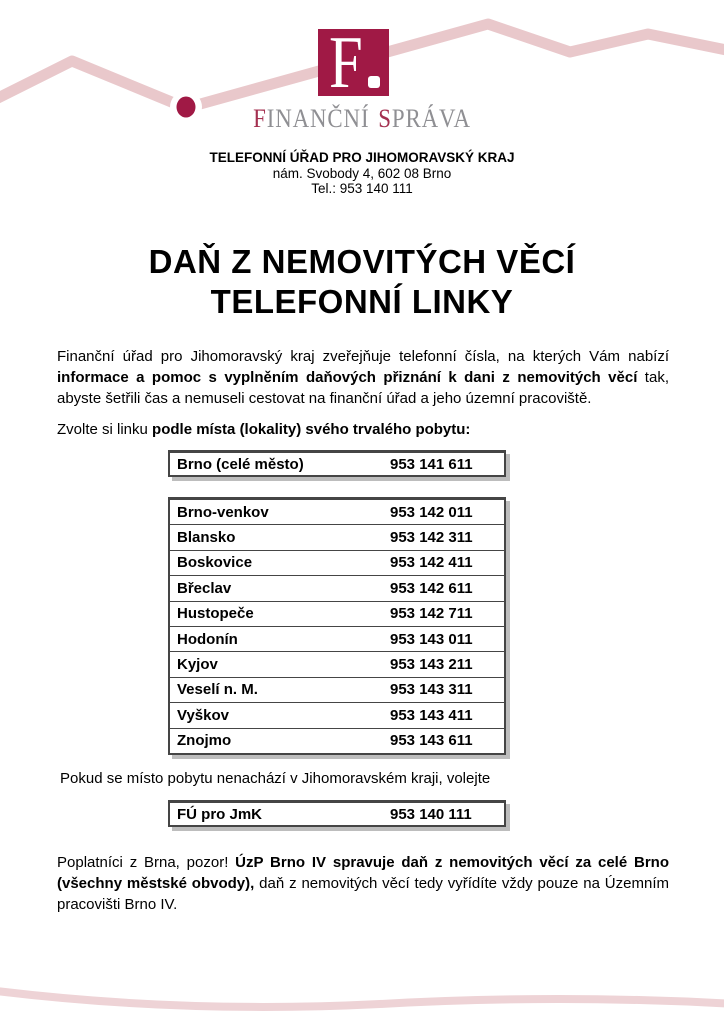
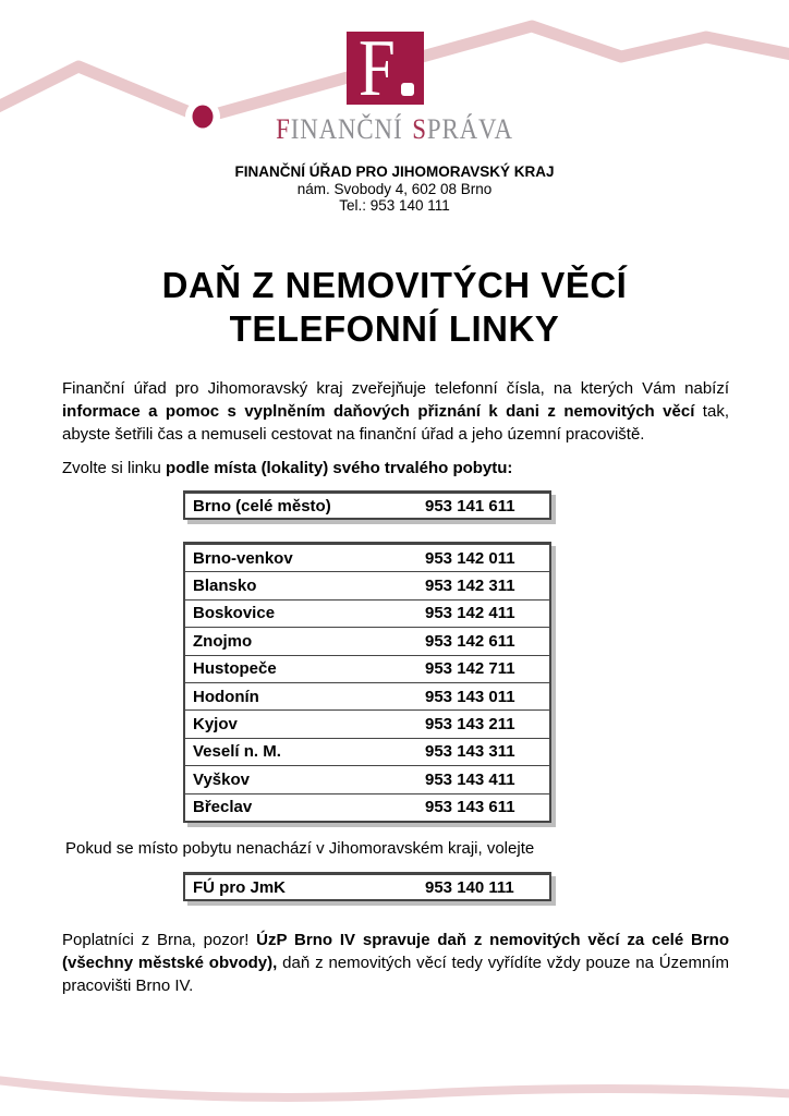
  F
  FINANČNÍ SPRÁVA
- TELEFONNÍ ÚŘAD PRO JIHOMORAVSKÝ KRAJ
+ FINANČNÍ ÚŘAD PRO JIHOMORAVSKÝ KRAJ
  nám. Svobody 4, 602 08 Brno
  Tel.: 953 140 111
  DAŇ Z NEMOVITÝCH VĚCÍ
  TELEFONNÍ LINKY
  Finanční úřad pro Jihomoravský kraj zveřejňuje telefonní čísla, na kterých Vám nabízí informace a pomoc s vyplněním daňových přiznání k dani z nemovitých věcí tak, abyste šetřili čas a nemuseli cestovat na finanční úřad a jeho územní pracoviště.
  Zvolte si linku podle místa (lokality) svého trvalého pobytu:
  Brno (celé město)
  953 141 611
  Brno-venkov
  953 142 011
  Blansko
  953 142 311
  Boskovice
  953 142 411
- Břeclav
+ Znojmo
  953 142 611
  Hustopeče
  953 142 711
  Hodonín
  953 143 011
  Kyjov
  953 143 211
  Veselí n. M.
  953 143 311
  Vyškov
  953 143 411
- Znojmo
+ Břeclav
  953 143 611
  Pokud se místo pobytu nenachází v Jihomoravském kraji, volejte
  FÚ pro JmK
  953 140 111
  Poplatníci z Brna, pozor! ÚzP Brno IV spravuje daň z nemovitých věcí za celé Brno (všechny městské obvody), daň z nemovitých věcí tedy vyřídíte vždy pouze na Územním pracovišti Brno IV.
